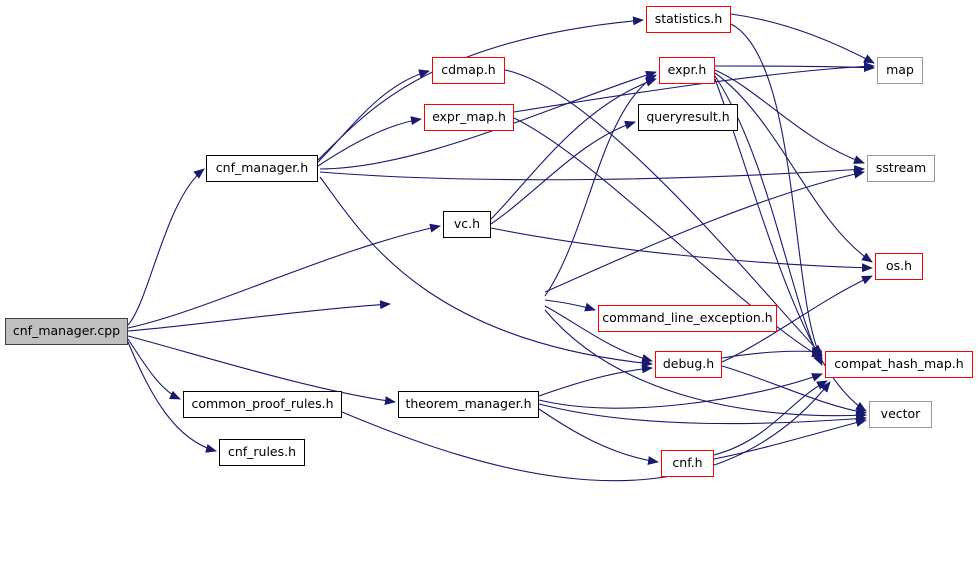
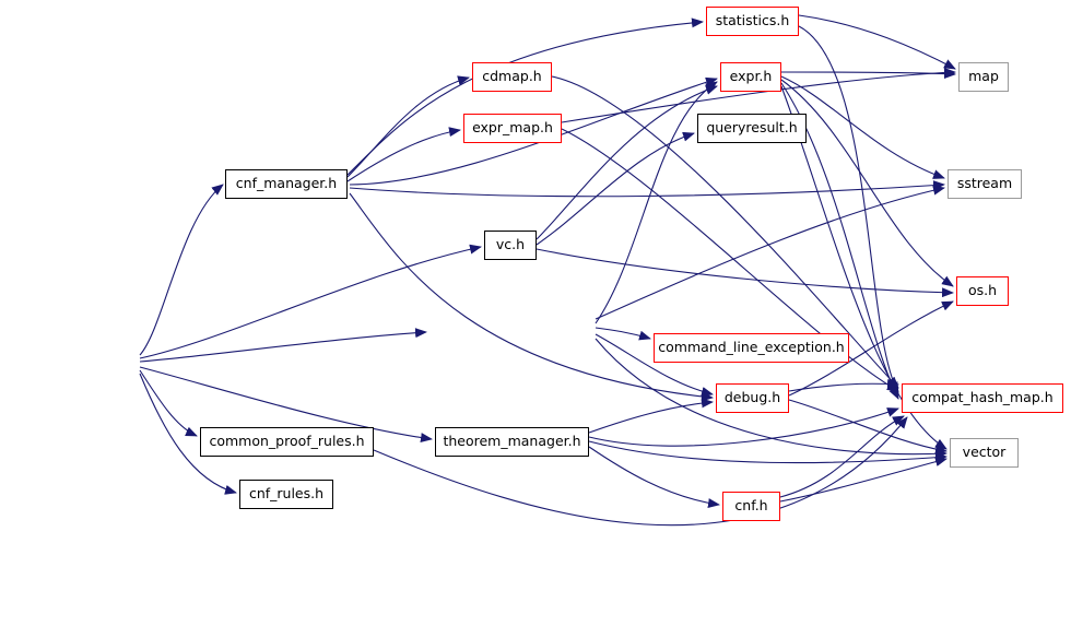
- cnf_manager.cpp
  cnf_manager.h
  cdmap.h
  expr_map.h
  statistics.h
  expr.h
  queryresult.h
  map
  sstream
  vc.h
  os.h
  command_line_exception.h
  debug.h
  compat_hash_map.h
  common_proof_rules.h
  theorem_manager.h
  vector
  cnf_rules.h
  cnf.h
